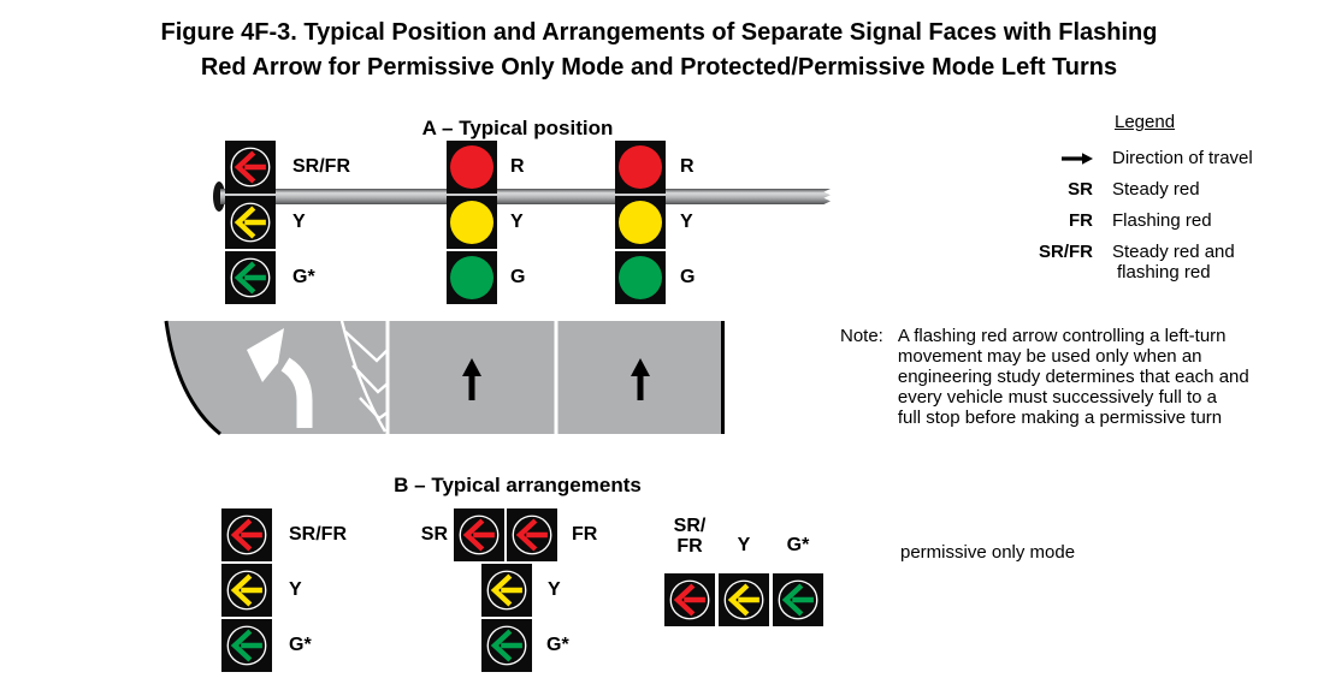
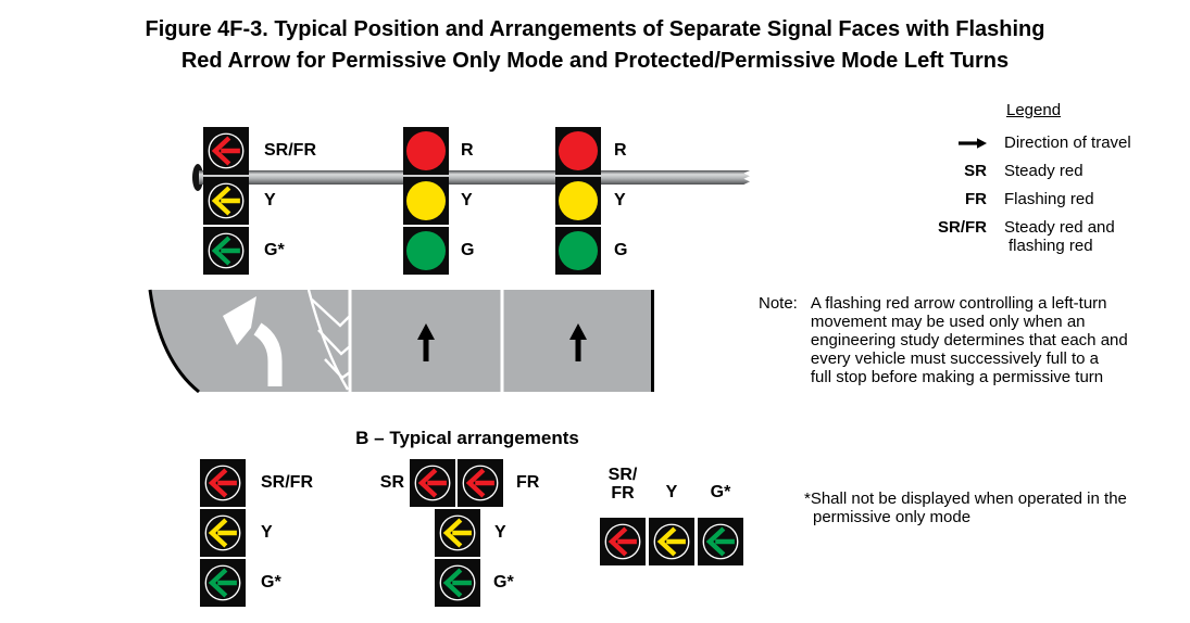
  Figure 4F-3. Typical Position and Arrangements of Separate Signal Faces with Flashing
  Red Arrow for Permissive Only Mode and Protected/Permissive Mode Left Turns
- A – Typical position
  SR/FR
  Y
  G*
  R
  Y
  G
  R
  Y
  G
  Legend
  Direction of travel
  SR
  Steady red
  FR
  Flashing red
  SR/FR
  Steady red and
  flashing red
  Note:
  A flashing red arrow controlling a left-turn
  movement may be used only when an
  engineering study determines that each and
  every vehicle must successively full to a
  full stop before making a permissive turn
  B – Typical arrangements
  SR/FR
  Y
  G*
  SR
  FR
  Y
  G*
  SR/
  FR
  Y
  G*
+ *Shall not be displayed when operated in the
  permissive only mode
